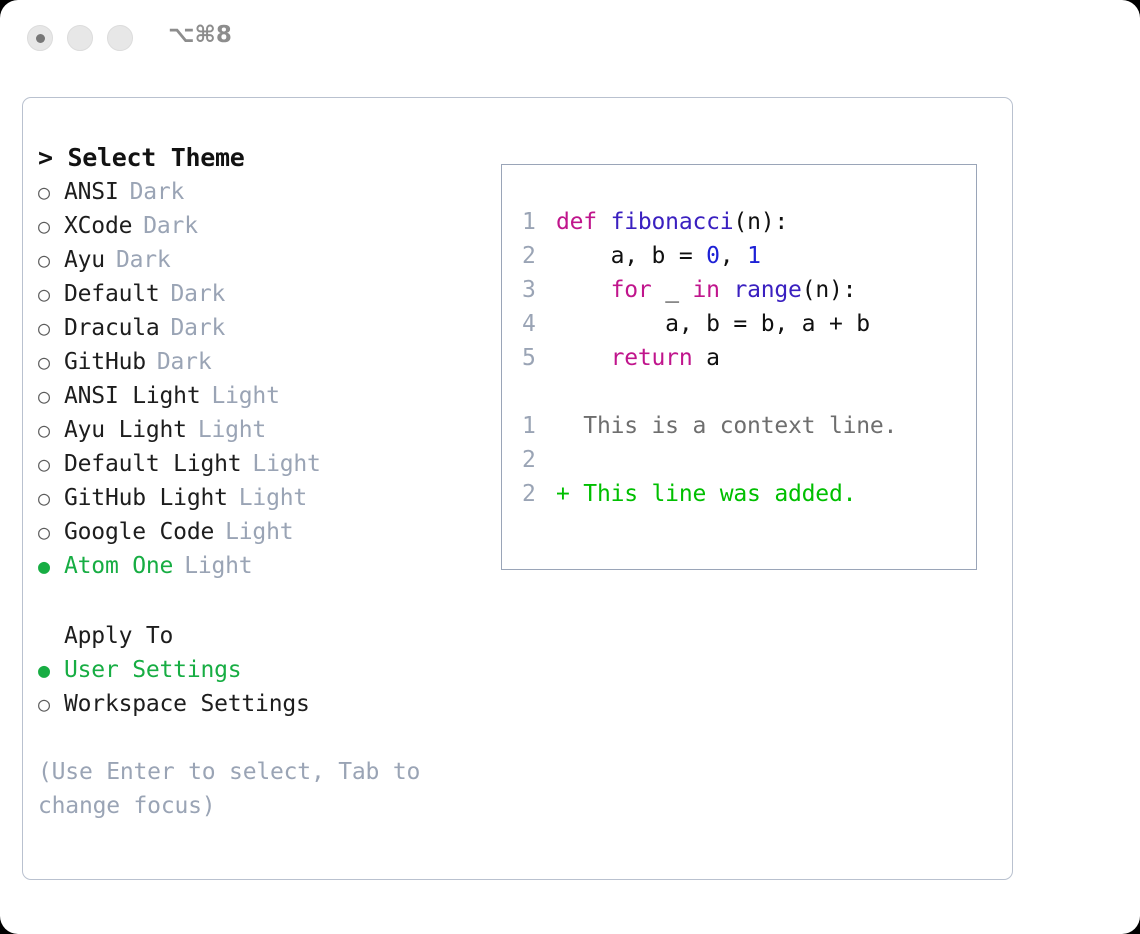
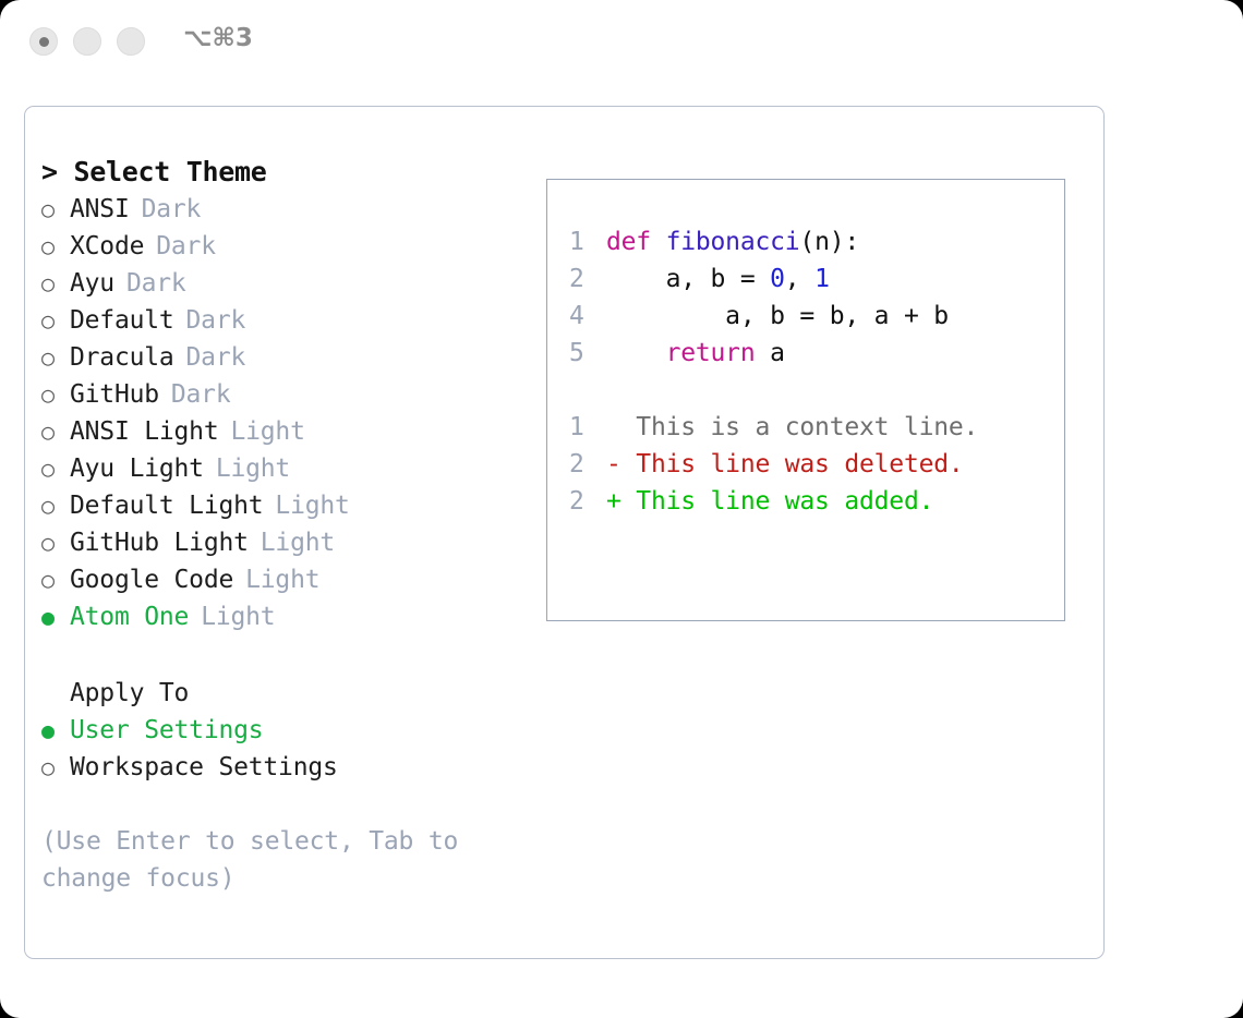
- ⌥⌘8
+ ⌥⌘3
  > Select Theme
  ○
  ANSI
  Dark
  ○
  XCode
  Dark
  ○
  Ayu
  Dark
  ○
  Default
  Dark
  ○
  Dracula
  Dark
  ○
  GitHub
  Dark
  ○
  ANSI Light
  Light
  ○
  Ayu Light
  Light
  ○
  Default Light
  Light
  ○
  GitHub Light
  Light
  ○
  Google Code
  Light
  ●
  Atom One
  Light
  Apply To
  ●
  User Settings
  ○
  Workspace Settings
  (Use Enter to select, Tab to change focus)
  1
  def fibonacci(n):
  2
  a, b = 0, 1
- 3
- for _ in range(n):
  4
  a, b = b, a + b
  5
  return a
  1
  This is a context line.
  2
+ - This line was deleted.
  2
  + This line was added.
